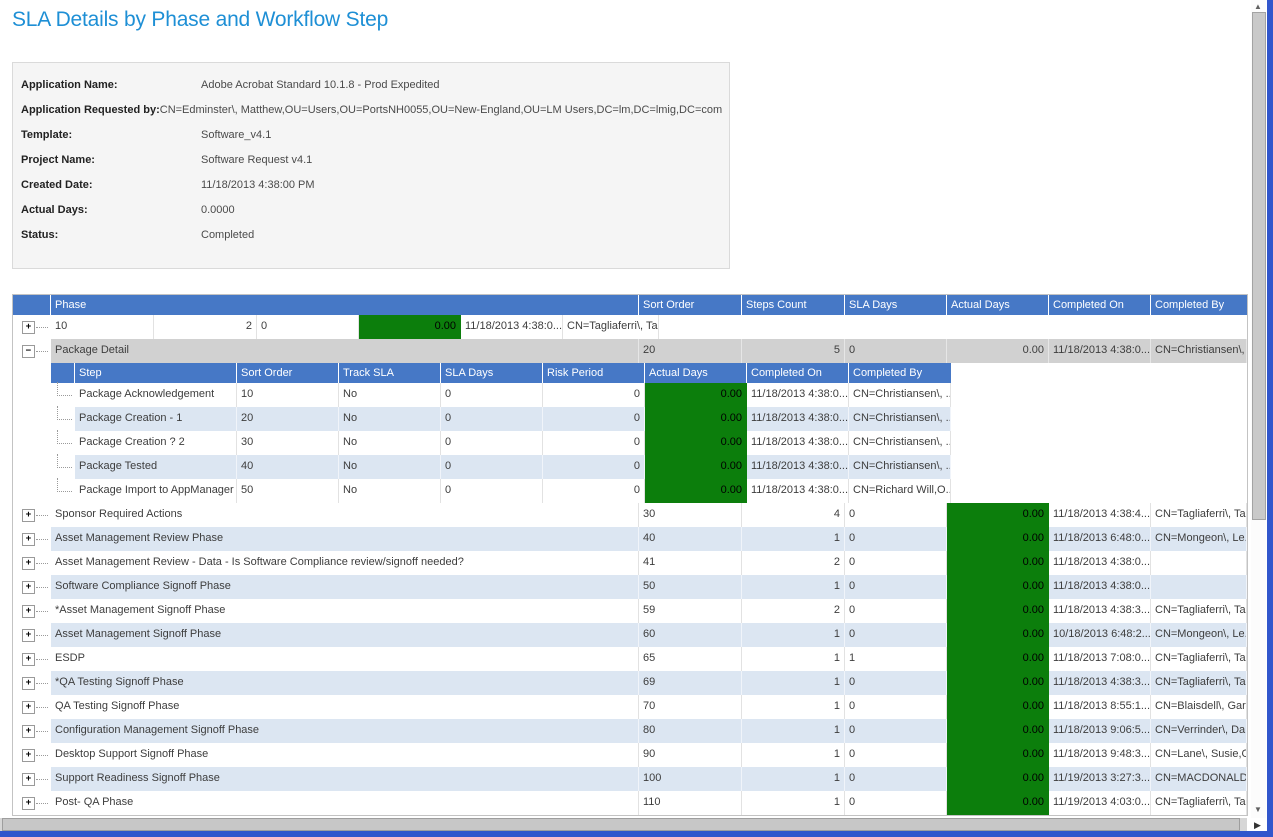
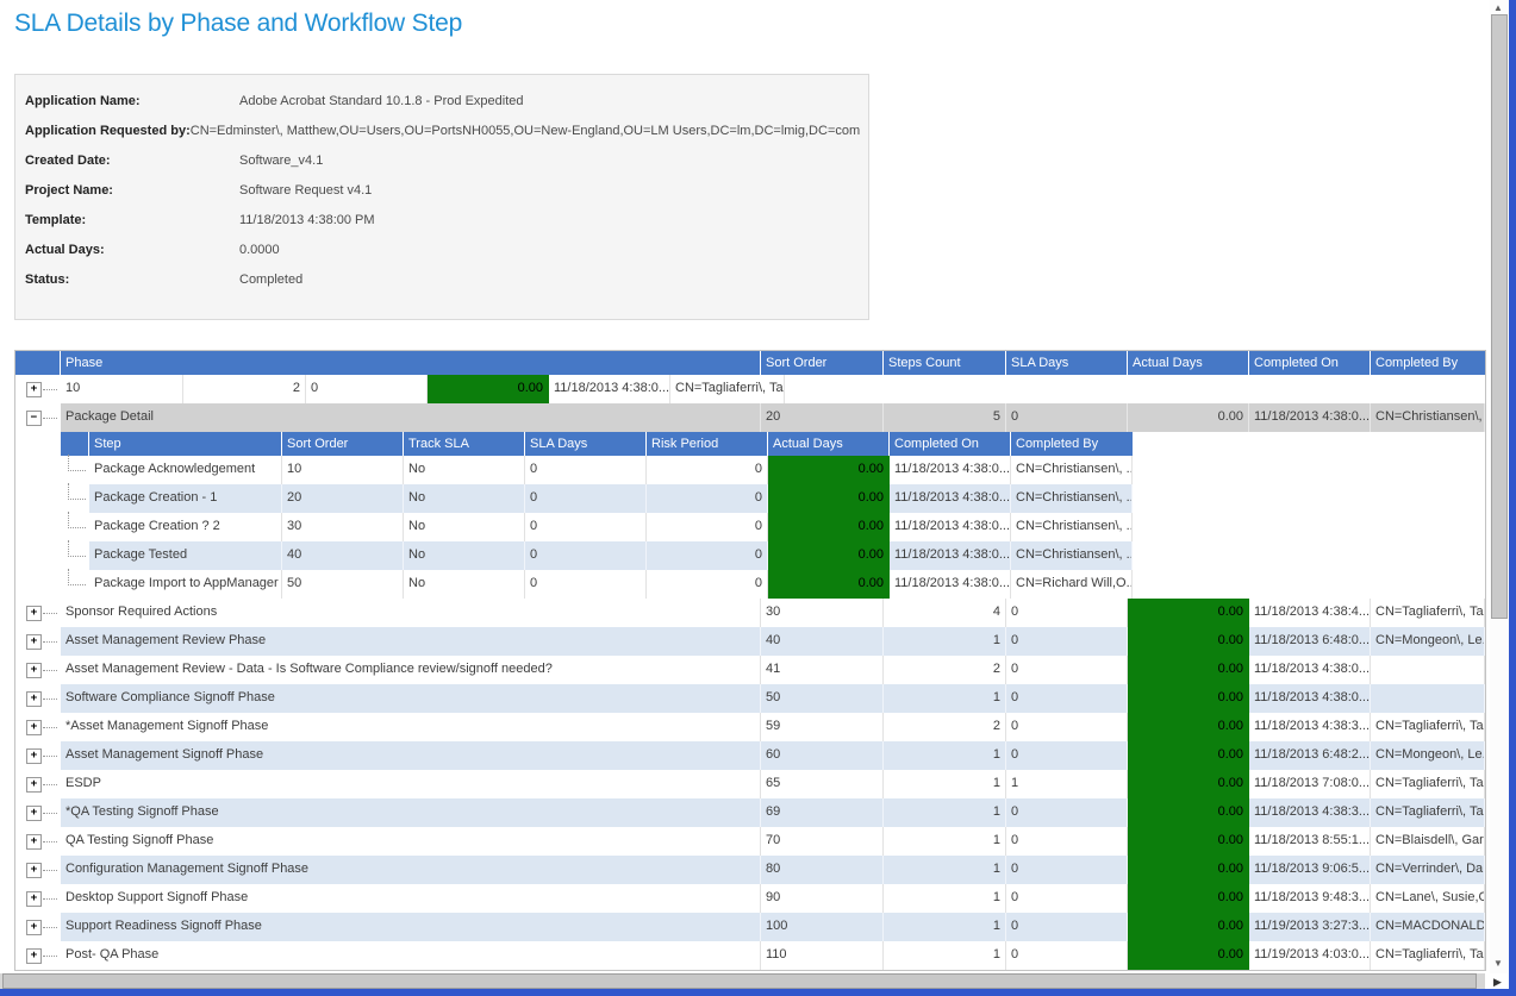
  SLA Details by Phase and Workflow Step
  Application Name:
  Adobe Acrobat Standard 10.1.8 - Prod Expedited
  Application Requested by:
  CN=Edminster\, Matthew,OU=Users,OU=PortsNH0055,OU=New-England,OU=LM Users,DC=lm,DC=lmig,DC=com
- Template:
+ Created Date:
  Software_v4.1
  Project Name:
  Software Request v4.1
- Created Date:
+ Template:
  11/18/2013 4:38:00 PM
  Actual Days:
  0.0000
  Status:
  Completed
  Phase
  Sort Order
  Steps Count
  SLA Days
  Actual Days
  Completed On
  Completed By
  +
  10
  2
  0
  0.00
  11/18/2013 4:38:0...
  CN=Tagliaferri\, Ta
  −
  Package Detail
  20
  5
  0
  0.00
  11/18/2013 4:38:0...
  CN=Christiansen\,
  Step
  Sort Order
  Track SLA
  SLA Days
  Risk Period
  Actual Days
  Completed On
  Completed By
  Package Acknowledgement
  10
  No
  0
  0
  0.00
  11/18/2013 4:38:0...
  CN=Christiansen\, ..
  Package Creation - 1
  20
  No
  0
  0
  0.00
  11/18/2013 4:38:0...
  CN=Christiansen\, ..
  Package Creation ? 2
  30
  No
  0
  0
  0.00
  11/18/2013 4:38:0...
  CN=Christiansen\, ..
  Package Tested
  40
  No
  0
  0
  0.00
  11/18/2013 4:38:0...
  CN=Christiansen\, ..
  Package Import to AppManager
  50
  No
  0
  0
  0.00
  11/18/2013 4:38:0...
  CN=Richard Will,O..
  +
  Sponsor Required Actions
  30
  4
  0
  0.00
  11/18/2013 4:38:4...
  CN=Tagliaferri\, Ta
  +
  Asset Management Review Phase
  40
  1
  0
  0.00
  11/18/2013 6:48:0...
  CN=Mongeon\, Le.
  +
  Asset Management Review - Data - Is Software Compliance review/signoff needed?
  41
  2
  0
  0.00
  11/18/2013 4:38:0...
  +
  Software Compliance Signoff Phase
  50
  1
  0
  0.00
  11/18/2013 4:38:0...
  +
  *Asset Management Signoff Phase
  59
  2
  0
  0.00
  11/18/2013 4:38:3...
  CN=Tagliaferri\, Ta
  +
  Asset Management Signoff Phase
  60
  1
  0
  0.00
- 10/18/2013 6:48:2...
+ 11/18/2013 6:48:2...
  CN=Mongeon\, Le.
  +
  ESDP
  65
  1
  1
  0.00
  11/18/2013 7:08:0...
  CN=Tagliaferri\, Ta
  +
  *QA Testing Signoff Phase
  69
  1
  0
  0.00
  11/18/2013 4:38:3...
  CN=Tagliaferri\, Ta
  +
  QA Testing Signoff Phase
  70
  1
  0
  0.00
  11/18/2013 8:55:1...
  CN=Blaisdell\, Gar.
  +
  Configuration Management Signoff Phase
  80
  1
  0
  0.00
  11/18/2013 9:06:5...
  CN=Verrinder\, Da.
  +
  Desktop Support Signoff Phase
  90
  1
  0
  0.00
  11/18/2013 9:48:3...
  CN=Lane\, Susie,O
  +
  Support Readiness Signoff Phase
  100
  1
  0
  0.00
  11/19/2013 3:27:3...
  CN=MACDONALD
  +
  Post- QA Phase
  110
  1
  0
  0.00
  11/19/2013 4:03:0...
  CN=Tagliaferri\, Ta
  ▲
  ▼
  ▶
